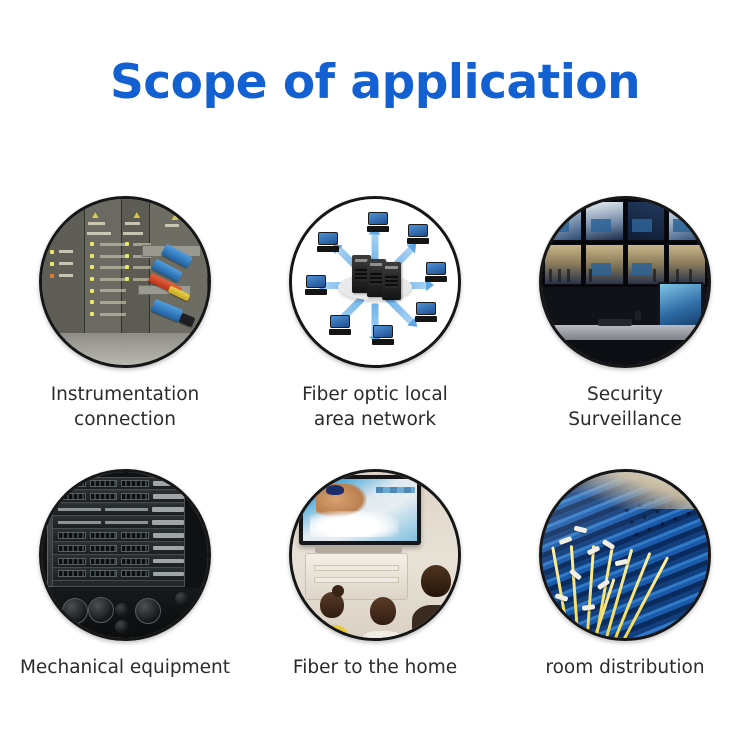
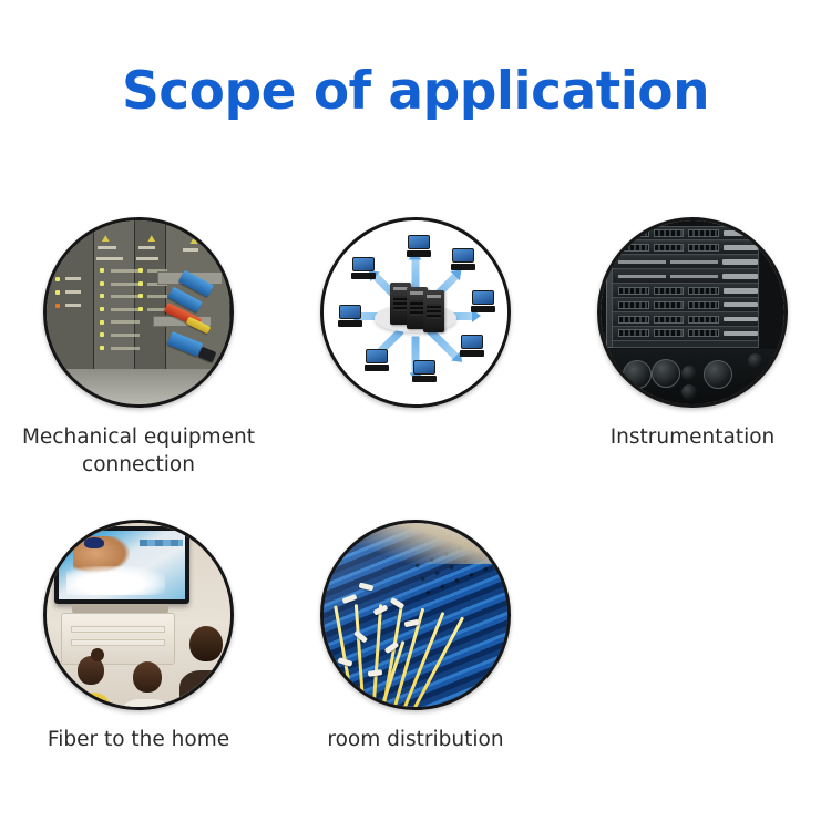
  Scope of application
- Instrumentation
+ Mechanical equipment
  connection
- Fiber optic local
- area network
- Security
- Surveillance
- Mechanical equipment
+ Instrumentation
  Fiber to the home
  room distribution
